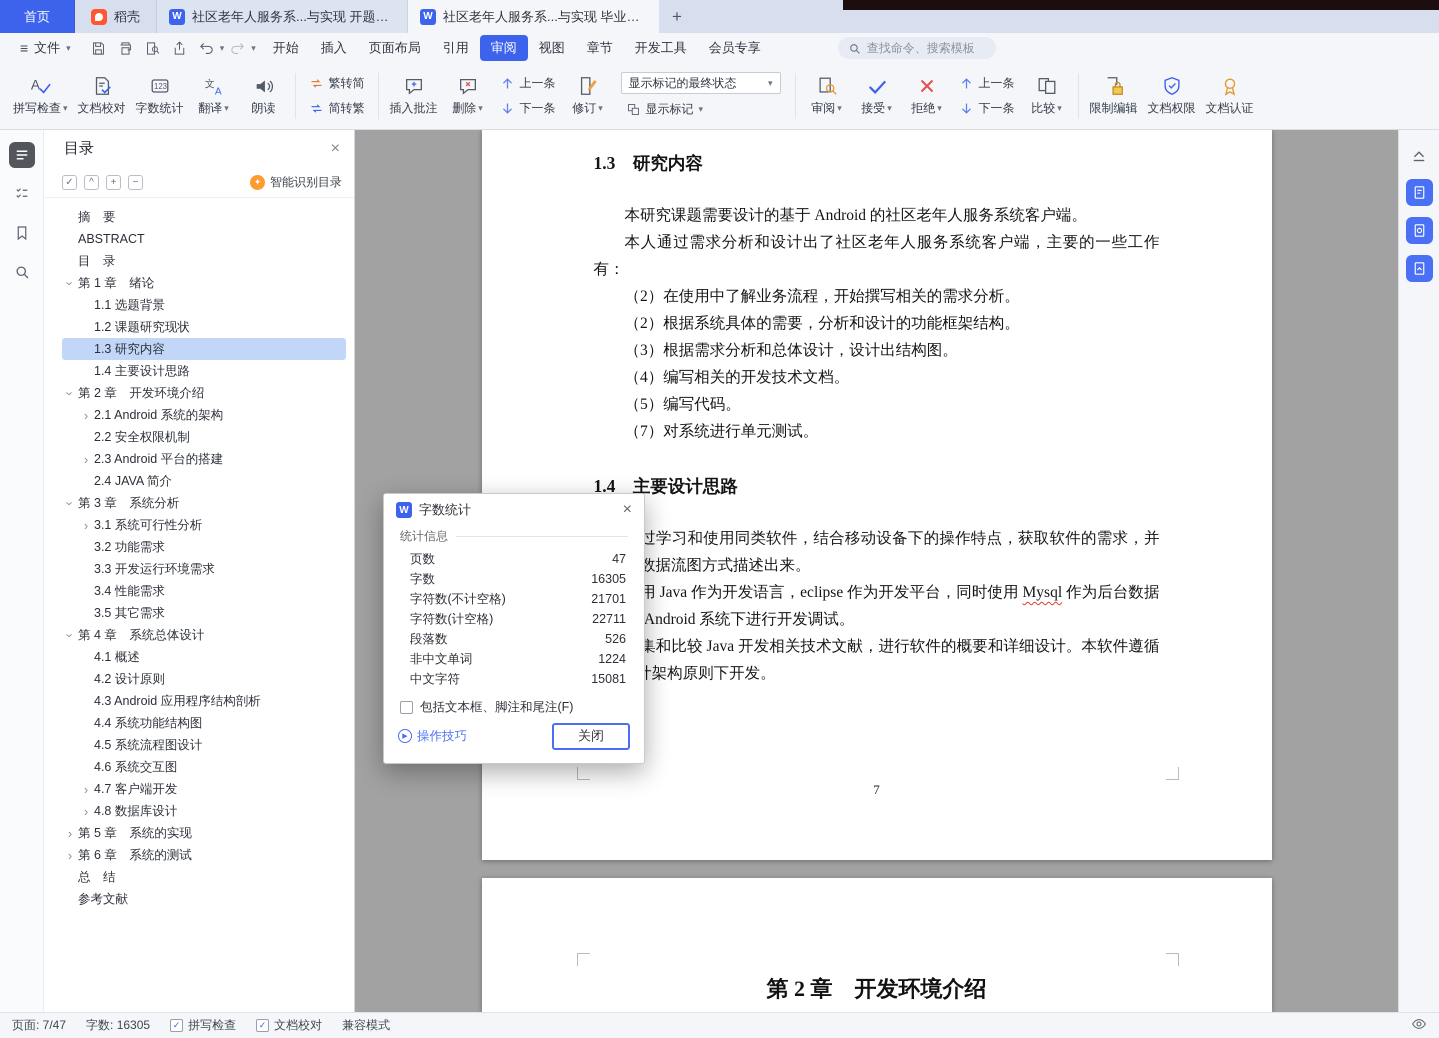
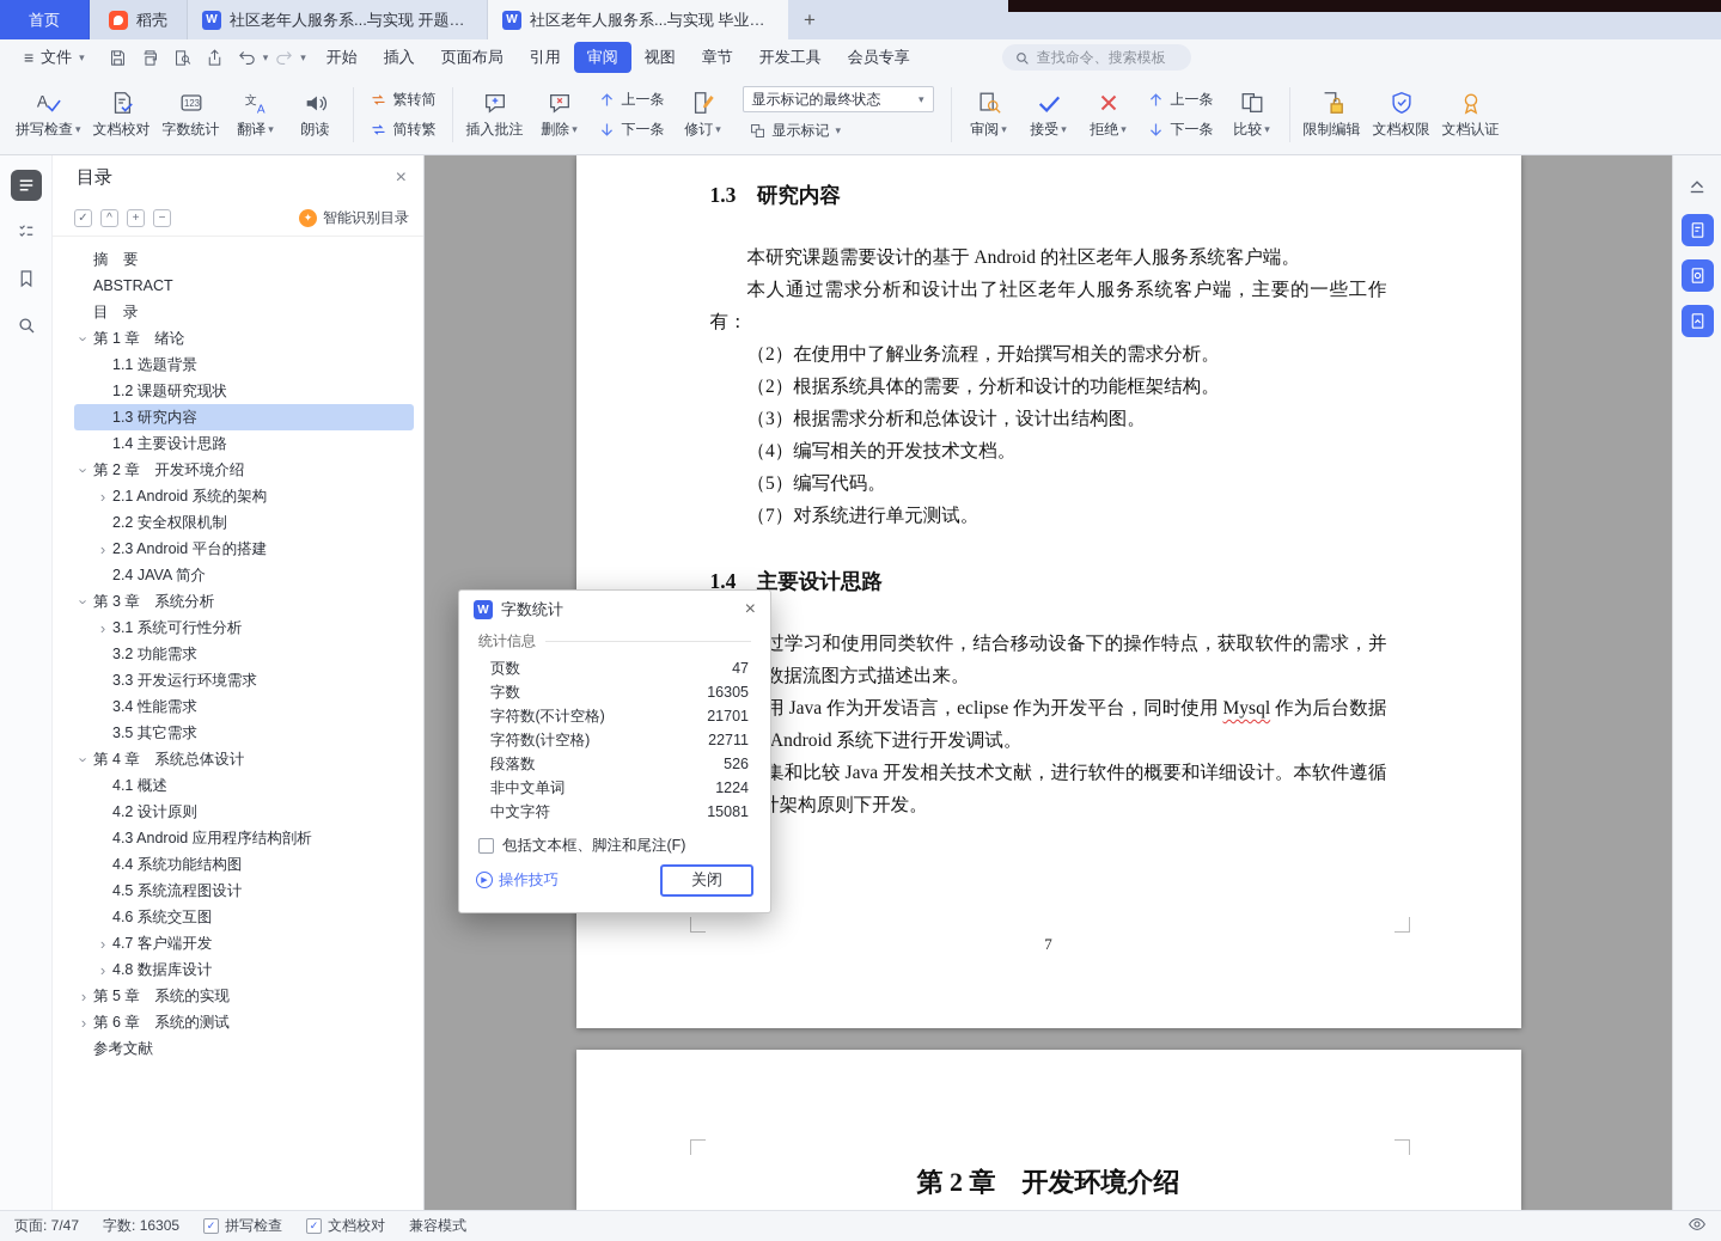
  首页
  稻壳
  W
  社区老年人服务系...与实现 开题报告
  W
  社区老年人服务系...与实现 毕业论文
  +
  ≡
  文件
  ▾
  ▾
  ▾
  开始
  插入
  页面布局
  引用
  审阅
  视图
  章节
  开发工具
  会员专享
  查找命令、搜索模板
  A
  拼写检查
  ▾
  文档校对
  123
  字数统计
  文
  A
  翻译
  ▾
  朗读
  繁转简
  简转繁
  插入批注
  删除
  ▾
  上一条
  下一条
  修订
  ▾
  显示标记的最终状态
  ▾
  显示标记
  ▾
  审阅
  ▾
  接受
  ▾
  拒绝
  ▾
  上一条
  下一条
  比较
  ▾
  限制编辑
  文档权限
  文档认证
  目录
  ×
  ✓
  ^
  +
  −
  ✦
  智能识别目录
  摘 要
  ABSTRACT
  目 录
  第 1 章 绪论
  1.1 选题背景
  1.2 课题研究现状
  1.3 研究内容
  1.4 主要设计思路
  第 2 章 开发环境介绍
  ›
  2.1 Android 系统的架构
  2.2 安全权限机制
  ›
  2.3 Android 平台的搭建
  2.4 JAVA 简介
  第 3 章 系统分析
  ›
  3.1 系统可行性分析
  3.2 功能需求
  3.3 开发运行环境需求
  3.4 性能需求
  3.5 其它需求
  第 4 章 系统总体设计
  4.1 概述
  4.2 设计原则
  4.3 Android 应用程序结构剖析
  4.4 系统功能结构图
  4.5 系统流程图设计
  4.6 系统交互图
  ›
  4.7 客户端开发
  ›
  4.8 数据库设计
  ›
  第 5 章 系统的实现
  ›
  第 6 章 系统的测试
- 总 结
  参考文献
  1.3 研究内容
  本研究课题需要设计的基于 Android 的社区老年人服务系统客户端。
  本人通过需求分析和设计出了社区老年人服务系统客户端，主要的一些工作有：
  （2）在使用中了解业务流程，开始撰写相关的需求分析。
  （2）根据系统具体的需要，分析和设计的功能框架结构。
  （3）根据需求分析和总体设计，设计出结构图。
  （4）编写相关的开发技术文档。
  （5）编写代码。
  （7）对系统进行单元测试。
  1.4 主要设计思路
  过学习和使用同类软件，结合移动设备下的操作特点，获取软件的需求，并数据流图方式描述出来。
  用 Java 作为开发语言，eclipse 作为开发平台，同时使用 Mysql 作为后台数据Android 系统下进行开发调试。
  集和比较 Java 开发相关技术文献，进行软件的概要和详细设计。本软件遵循 架构原则下开发。
  7
  第 2 章 开发环境介绍
  W
  字数统计
  ×
  统计信息
  页数
  47
  字数
  16305
  字符数(不计空格)
  21701
  字符数(计空格)
  22711
  段落数
  526
  非中文单词
  1224
  中文字符
  15081
  包括文本框、脚注和尾注(F)
  操作技巧
  关闭
  页面: 7/47
  字数: 16305
  ✓
  拼写检查
  ✓
  文档校对
  兼容模式
